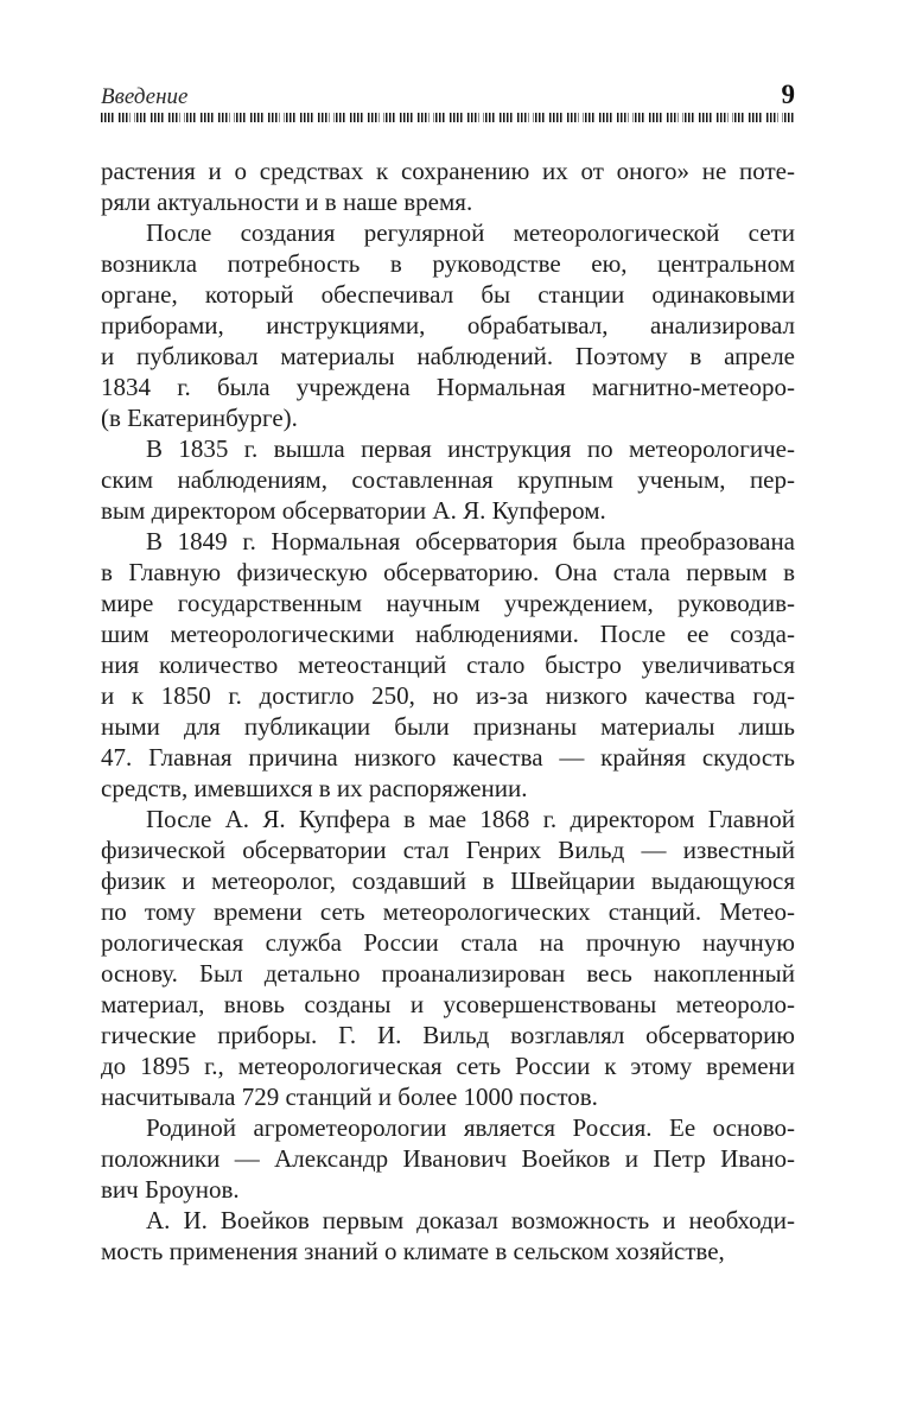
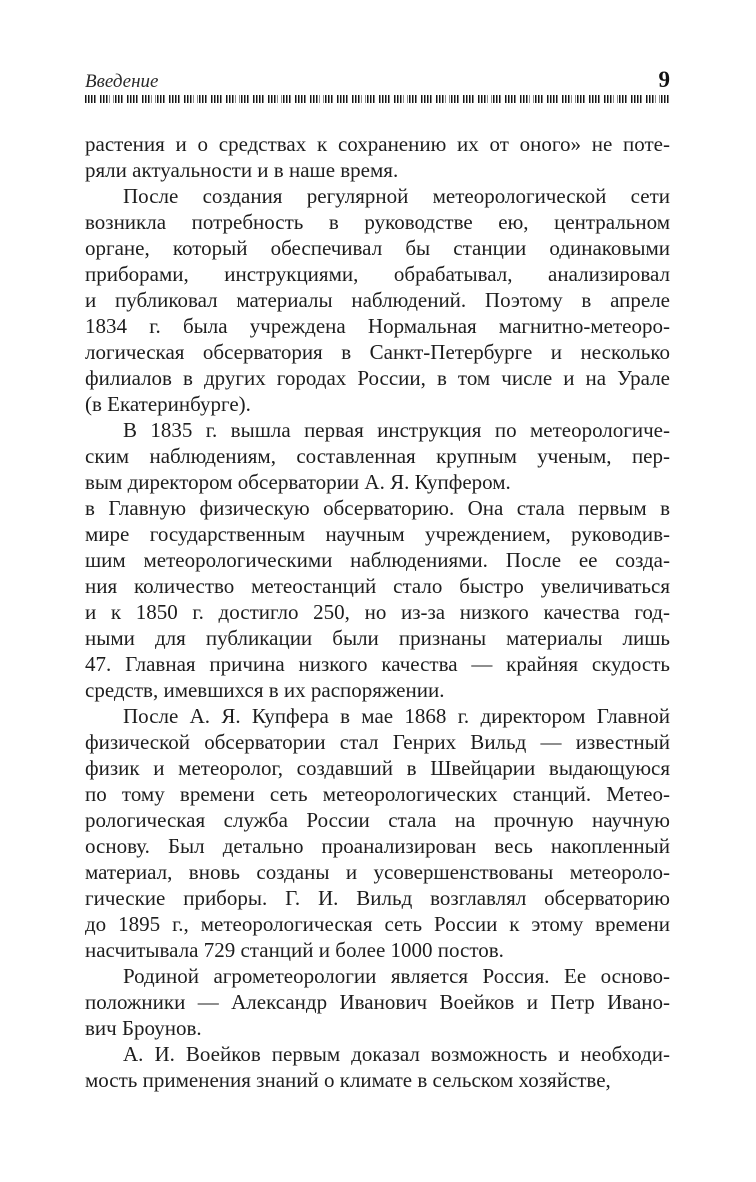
  Введение
  9
  растения и о средствах к сохранению их от оного» не поте-
  ряли актуальности и в наше время.
  После создания регулярной метеорологической сети
  возникла потребность в руководстве ею, центральном
  органе, который обеспечивал бы станции одинаковыми
  приборами, инструкциями, обрабатывал, анализировал
  и публиковал материалы наблюдений. Поэтому в апреле
  1834 г. была учреждена Нормальная магнитно-метеоро-
+ логическая обсерватория в Санкт-Петербурге и несколько
+ филиалов в других городах России, в том числе и на Урале
  (в Екатеринбурге).
  В 1835 г. вышла первая инструкция по метеорологиче-
  ским наблюдениям, составленная крупным ученым, пер-
  вым директором обсерватории А. Я. Купфером.
- В 1849 г. Нормальная обсерватория была преобразована
  в Главную физическую обсерваторию. Она стала первым в
  мире государственным научным учреждением, руководив-
  шим метеорологическими наблюдениями. После ее созда-
  ния количество метеостанций стало быстро увеличиваться
  и к 1850 г. достигло 250, но из-за низкого качества год-
  ными для публикации были признаны материалы лишь
  47. Главная причина низкого качества — крайняя скудость
  средств, имевшихся в их распоряжении.
  После А. Я. Купфера в мае 1868 г. директором Главной
  физической обсерватории стал Генрих Вильд — известный
  физик и метеоролог, создавший в Швейцарии выдающуюся
  по тому времени сеть метеорологических станций. Метео-
  рологическая служба России стала на прочную научную
  основу. Был детально проанализирован весь накопленный
  материал, вновь созданы и усовершенствованы метеороло-
  гические приборы. Г. И. Вильд возглавлял обсерваторию
  до 1895 г., метеорологическая сеть России к этому времени
  насчитывала 729 станций и более 1000 постов.
  Родиной агрометеорологии является Россия. Ее осново-
  положники — Александр Иванович Воейков и Петр Ивано-
  вич Броунов.
  А. И. Воейков первым доказал возможность и необходи-
  мость применения знаний о климате в сельском хозяйстве,
